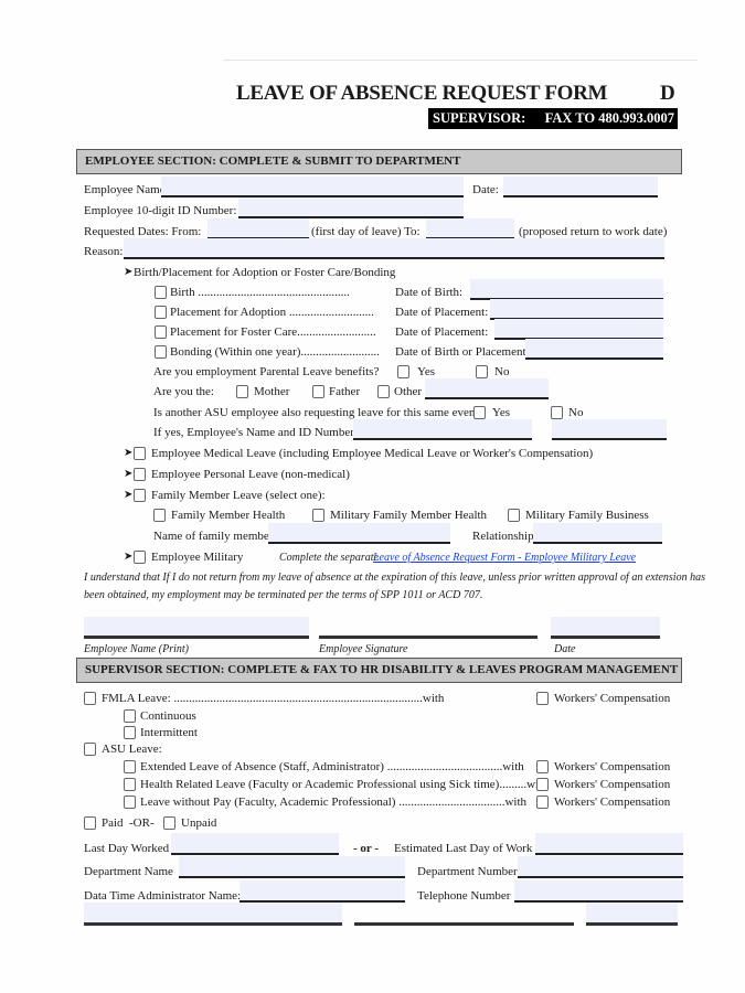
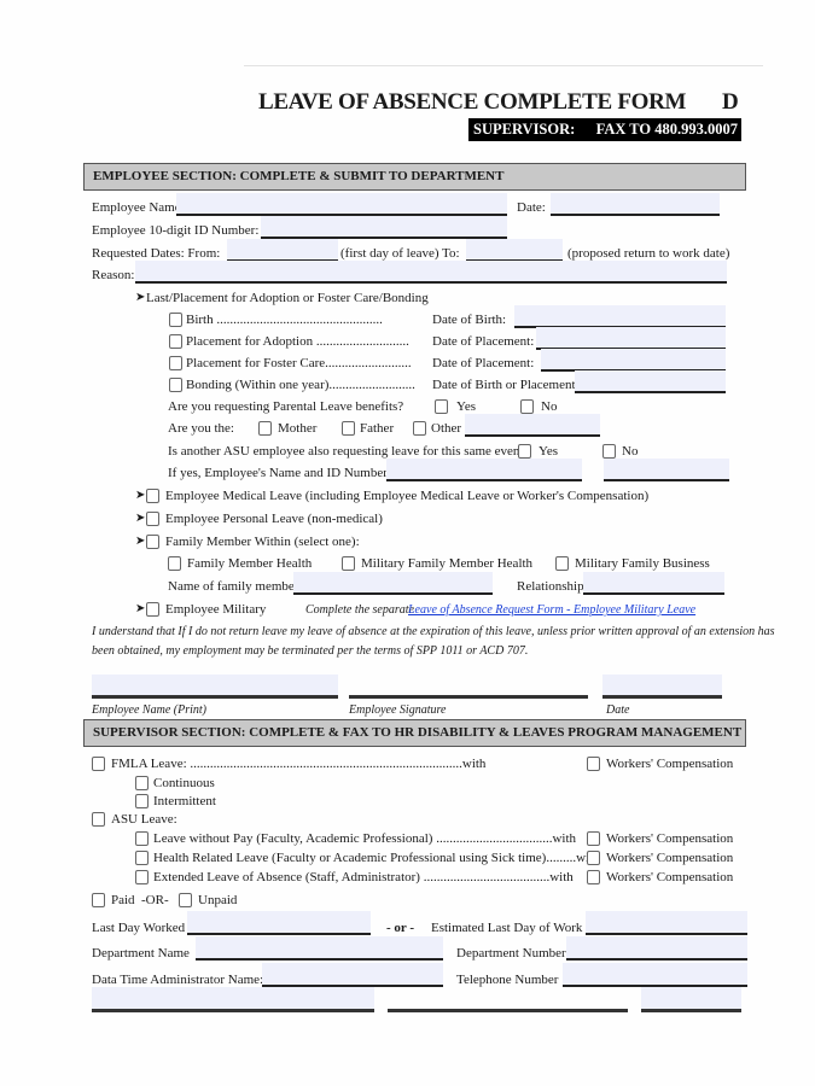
- LEAVE OF ABSENCE REQUEST FORM
+ LEAVE OF ABSENCE COMPLETE FORM
  D
  SUPERVISOR:
  FAX TO 480.993.0007
  EMPLOYEE SECTION: COMPLETE & SUBMIT TO DEPARTMENT
  Employee Nam
  Date:
  Employee 10-digit ID Number:
  Requested Dates: From:
  (first day of leave)
  To:
  (proposed return to work date)
  Reason:
  ➤
- Birth/Placement for Adoption or Foster Care/Bonding
+ Last/Placement for Adoption or Foster Care/Bonding
  Birth ..................................................
  Date of Birth:
  Placement for Adoption ............................
  Date of Placement:
  Placement for Foster Care..........................
  Date of Placement:
  Bonding (Within one year)..........................
  Date of Birth or Placement
- Are you employment Parental Leave benefits?
+ Are you requesting Parental Leave benefits?
  Yes
  No
  Are you the:
  Mother
  Father
  Other
  Is another ASU employee also requesting leave for this same even
  Yes
  No
  If yes, Employee's Name and ID Numbe
  ➤
  Employee Medical Leave (including Employee Medical Leave or Worker's Compensation)
  ➤
  Employee Personal Leave (non-medical)
  ➤
- Family Member Leave (select one):
+ Family Member Within (select one):
  Family Member Health
  Military Family Member Health
  Military Family Business
  Name of family membe
  Relationship
  ➤
  Employee Military
  Complete the separate
  Leave of Absence Request Form - Employee Military Leave
- I understand that If I do not return from my leave of absence at the expiration of this leave, unless prior written approval of an extension has
+ I understand that If I do not return leave my leave of absence at the expiration of this leave, unless prior written approval of an extension has
  been obtained, my employment may be terminated per the terms of SPP 1011 or ACD 707.
  Employee Name (Print)
  Employee Signature
  Date
  SUPERVISOR SECTION: COMPLETE & FAX TO HR DISABILITY & LEAVES PROGRAM MANAGEMENT
  FMLA Leave: ..................................................................................with
  Workers' Compensation
  Continuous
  Intermittent
  ASU Leave:
- Extended Leave of Absence (Staff, Administrator) ......................................with
+ Leave without Pay (Faculty, Academic Professional) ...................................with
  Workers' Compensation
  Health Related Leave (Faculty or Academic Professional using Sick time).........w
  Workers' Compensation
- Leave without Pay (Faculty, Academic Professional) ...................................with
+ Extended Leave of Absence (Staff, Administrator) ......................................with
  Workers' Compensation
  Paid
  -OR-
  Unpaid
  Last Day Worked
  - or -
  Estimated Last Day of Work
  Department Name
  Department Number
  Data Time Administrator Name
  Telephone Number
